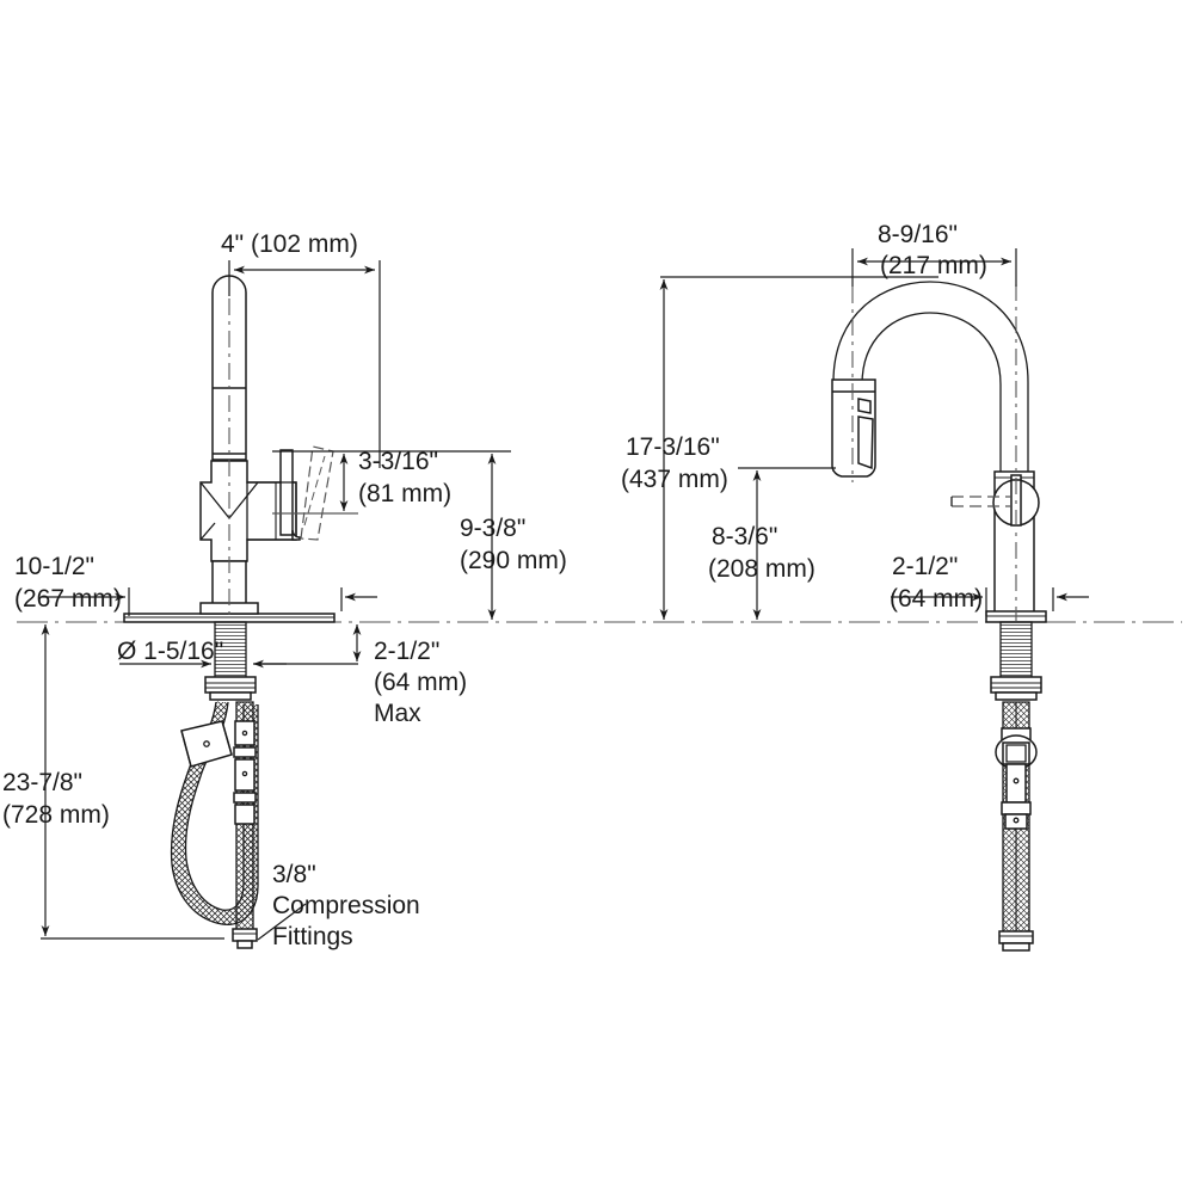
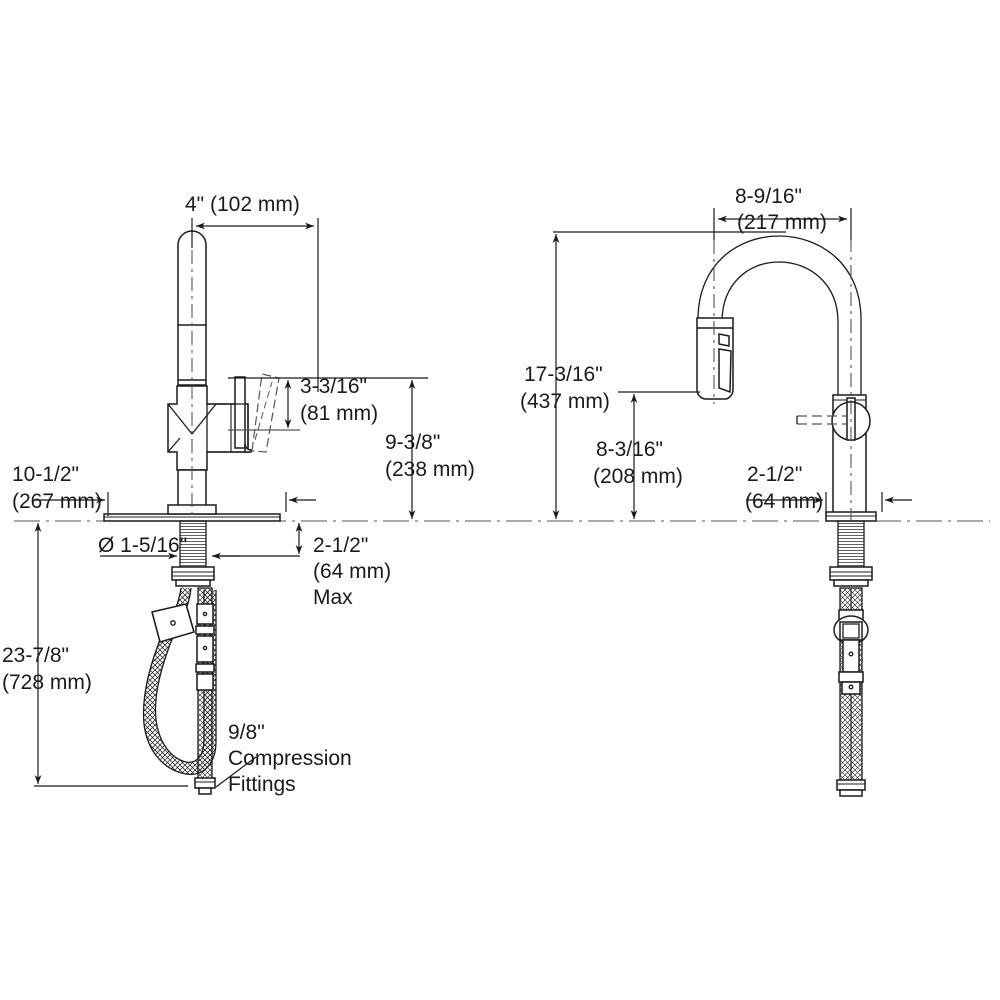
  4" (102 mm)
  3-3/16"
  (81 mm)
  9-3/8"
- (290 mm)
+ (238 mm)
  10-1/2"
  (267 mm)
  Ø 1-5/16"
  2-1/2"
  (64 mm)
  Max
  23-7/8"
  (728 mm)
- 3/8"
+ 9/8"
  Compression
  Fittings
  8-9/16"
  (217 mm)
  17-3/16"
  (437 mm)
- 8-3/6"
+ 8-3/16"
  (208 mm)
  2-1/2"
  (64 mm)
